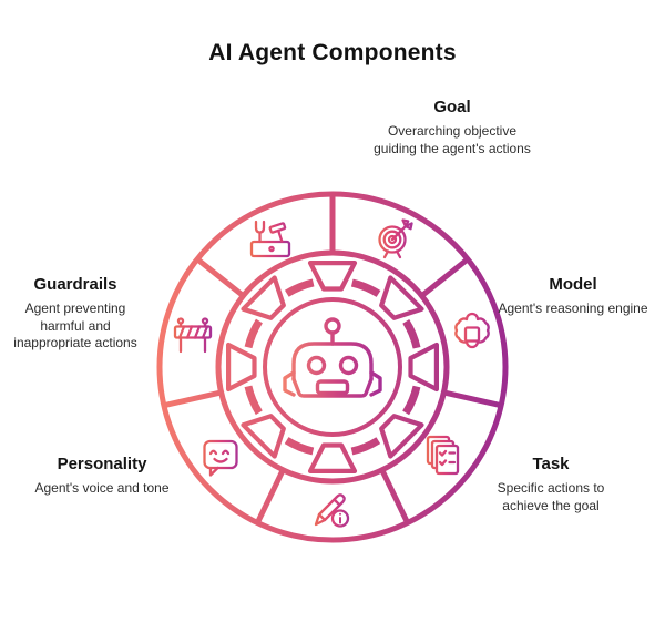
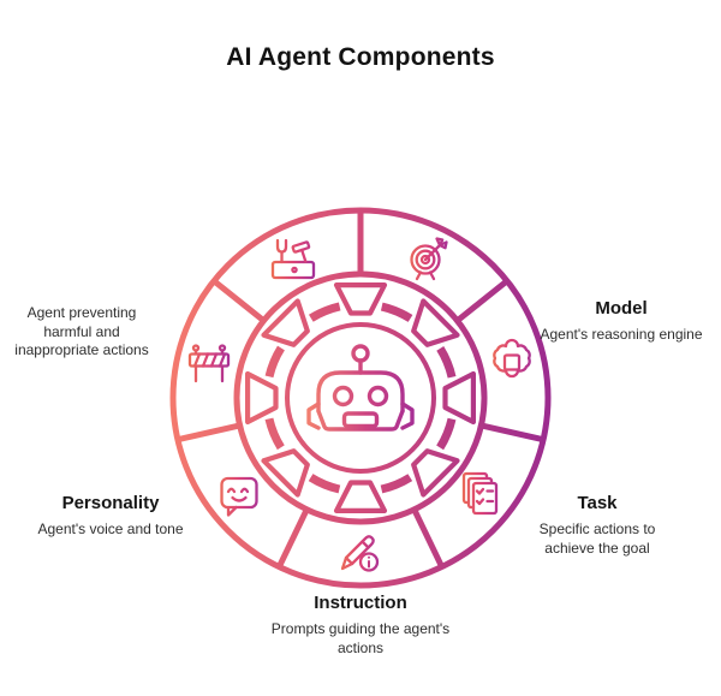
  AI Agent Components
- Goal
- Overarching objective guiding the agent's actions
  Model
  Agent's reasoning engine
  Task
  Specific actions to achieve the goal
+ Instruction
+ Prompts guiding the agent's actions
  Personality
  Agent's voice and tone
- Guardrails
  Agent preventing harmful and inappropriate actions
